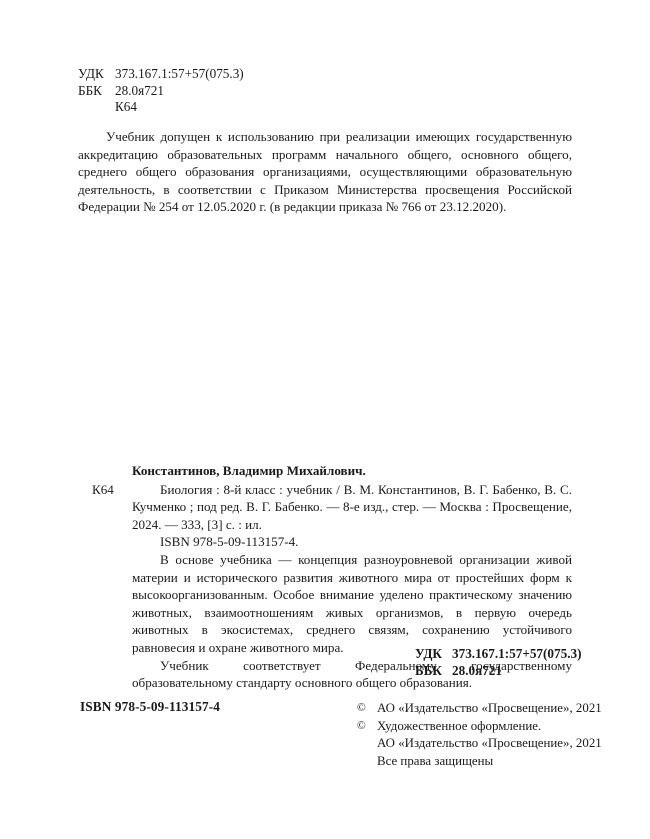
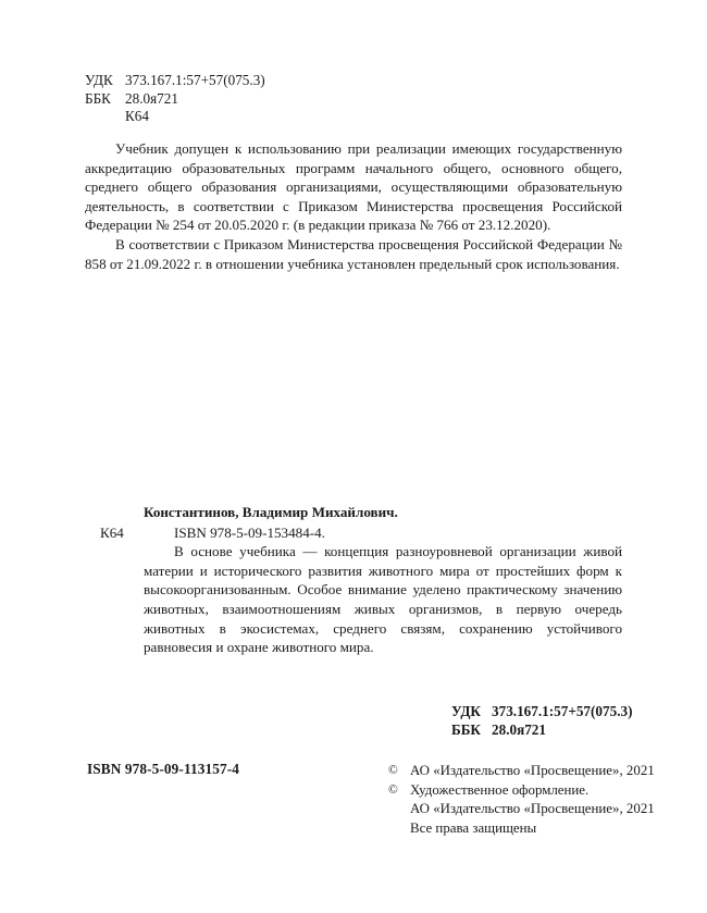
  УДК 373.167.1:57+57(075.3)
  ББК 28.0я721
  К64
- Учебник допущен к использованию при реализации имеющих государственную аккредитацию образовательных программ начального общего, основного общего, среднего общего образования организациями, осуществляющими образовательную деятельность, в соответствии с Приказом Министерства просвещения Российской Федерации № 254 от 12.05.2020 г. (в редакции приказа № 766 от 23.12.2020).
+ Учебник допущен к использованию при реализации имеющих государственную аккредитацию образовательных программ начального общего, основного общего, среднего общего образования организациями, осуществляющими образовательную деятельность, в соответствии с Приказом Министерства просвещения Российской Федерации № 254 от 20.05.2020 г. (в редакции приказа № 766 от 23.12.2020).
+ В соответствии с Приказом Министерства просвещения Российской Федерации № 858 от 21.09.2022 г. в отношении учебника установлен предельный срок использования.
  Константинов, Владимир Михайлович.
  К64
- Биология : 8-й класс : учебник / В. М. Константинов, В. Г. Бабенко, В. С. Кучменко ; под ред. В. Г. Бабенко. — 8-е изд., стер. — Москва : Просвещение, 2024. — 333, [3] с. : ил.
- ISBN 978-5-09-113157-4.
+ ISBN 978-5-09-153484-4.
  В основе учебника — концепция разноуровневой организации живой материи и исторического развития животного мира от простейших форм к высокоорганизованным. Особое внимание уделено практическому значению животных, взаимоотношениям живых организмов, в первую очередь животных в экосистемах, среднего связям, сохранению устойчивого равновесия и охране животного мира.
- Учебник соответствует Федеральному государственному образовательному стандарту основного общего образования.
  УДК 373.167.1:57+57(075.3)
  ББК 28.0я721
  ISBN 978-5-09-113157-4
  ©
  АО «Издательство «Просвещение», 2021
  ©
  Художественное оформление.
  АО «Издательство «Просвещение», 2021
  Все права защищены
